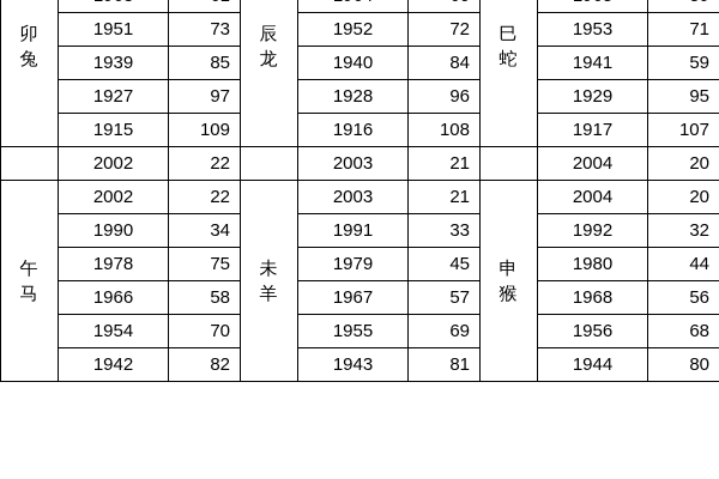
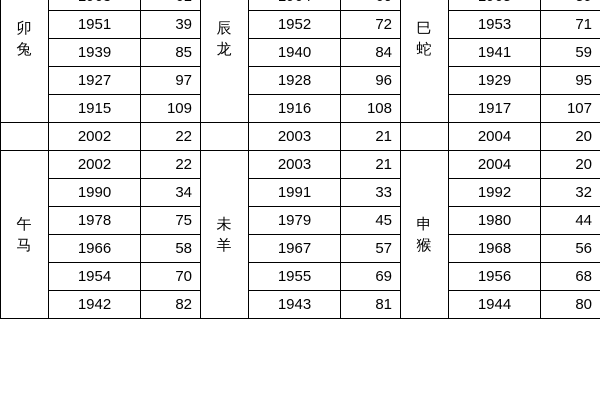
  卯 兔			辰 龙			巳 蛇
- 1951	73	1952	72	1953	71
+ 1951	39	1952	72	1953	71
  1939	85	1940	84	1941	59
  1927	97	1928	96	1929	95
  1915	109	1916	108	1917	107
  	2002	22		2003	21		2004	20
  午 马	2002	22	未 羊	2003	21	申 猴	2004	20
  1990	34	1991	33	1992	32
  1978	75	1979	45	1980	44
  1966	58	1967	57	1968	56
  1954	70	1955	69	1956	68
  1942	82	1943	81	1944	80
